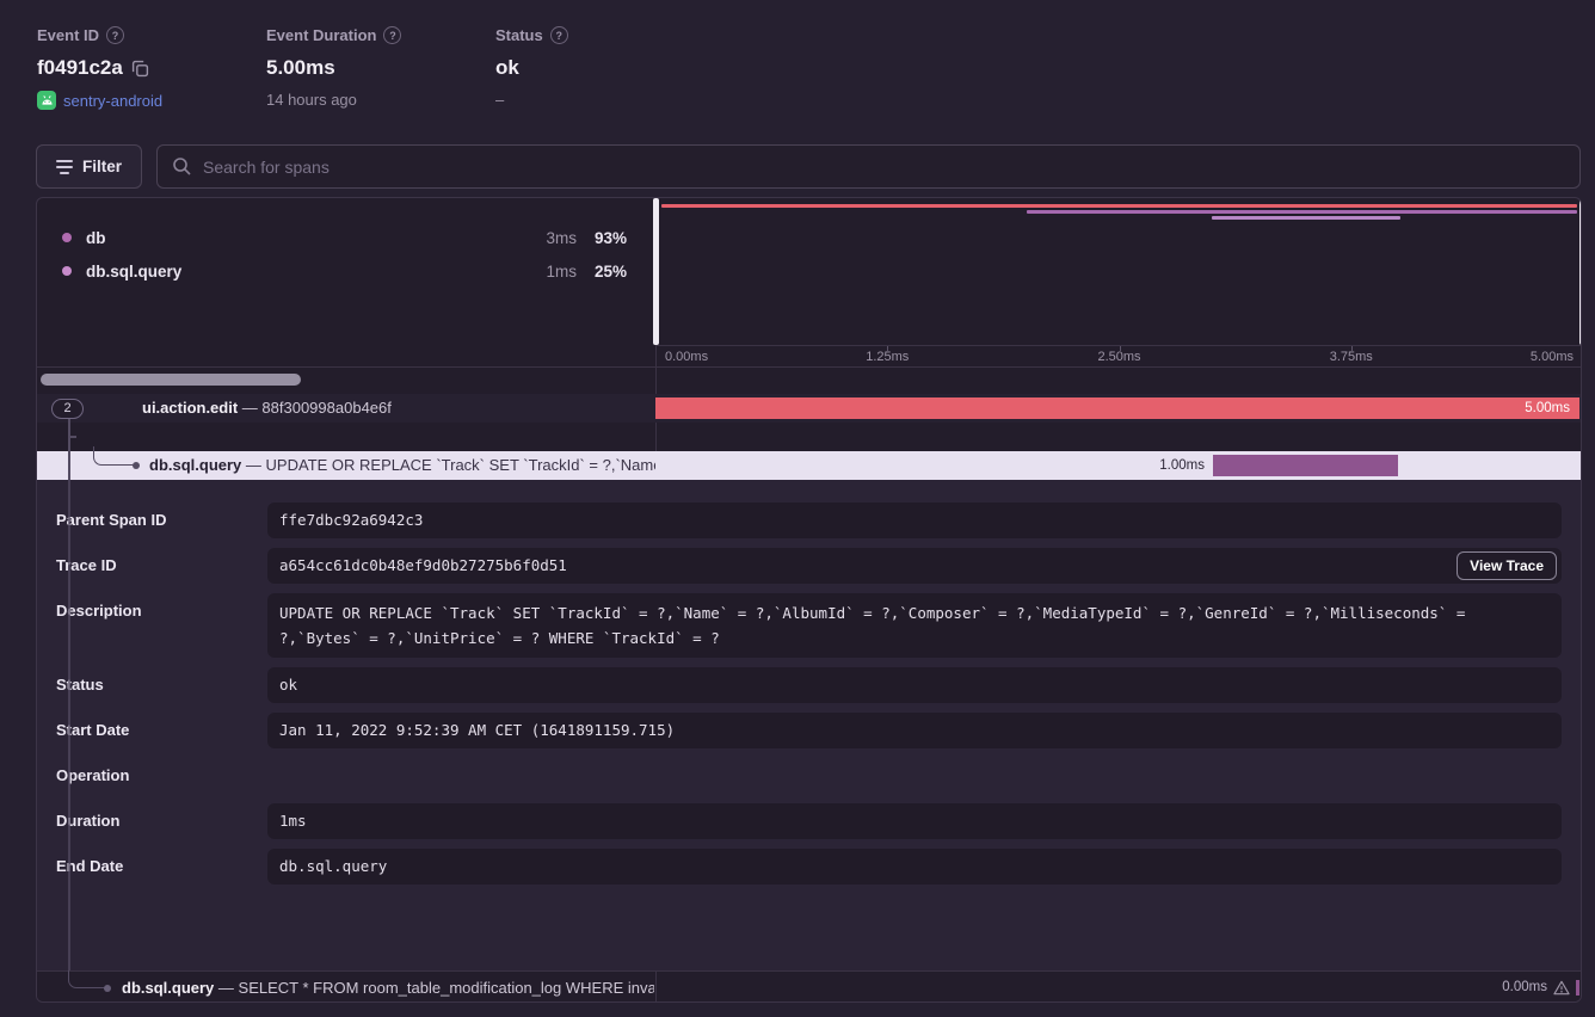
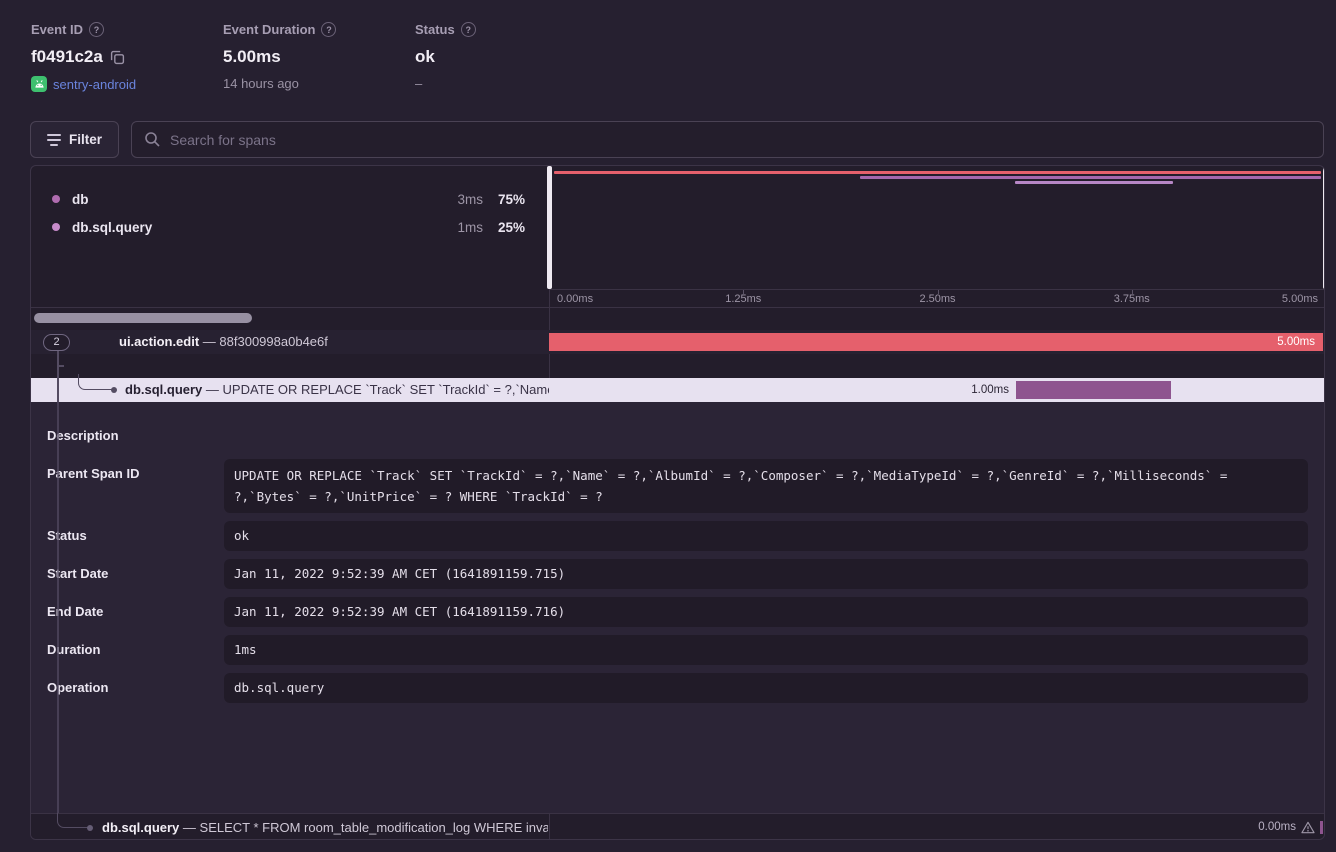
  Event ID
  ?
  f0491c2a
  sentry-android
  Event Duration
  ?
  5.00ms
  14 hours ago
  Status
  ?
  ok
  –
  Filter
  Search for spans
  db
  3ms
- 93%
+ 75%
  db.sql.query
  1ms
  25%
  0.00ms
  1.25ms
  2.50ms
  3.75ms
  5.00ms
  2
  ui.action.edit — 88f300998a0b4e6f
  5.00ms
  db.sql.query — UPDATE OR REPLACE `Track` SET `TrackId` = ?,`Nam
  1.00ms
- Parent Span ID
+ Description
- ffe7dbc92a6942c3
- Trace ID
- a654cc61dc0b48ef9d0b27275b6f0d51
- View Trace
- Description
+ Parent Span ID
  UPDATE OR REPLACE `Track` SET `TrackId` = ?,`Name` = ?,`AlbumId` = ?,`Composer` = ?,`MediaTypeId` = ?,`GenreId` = ?,`Milliseconds` = ?,`Bytes` = ?,`UnitPrice` = ? WHERE `TrackId` = ?
  Status
  ok
  Start Date
  Jan 11, 2022 9:52:39 AM CET (1641891159.715)
- Operation
+ End Date
+ Jan 11, 2022 9:52:39 AM CET (1641891159.716)
  Duration
  1ms
- End Date
+ Operation
  db.sql.query
  db.sql.query — SELECT * FROM room_table_modification_log WHERE inva
  0.00ms
